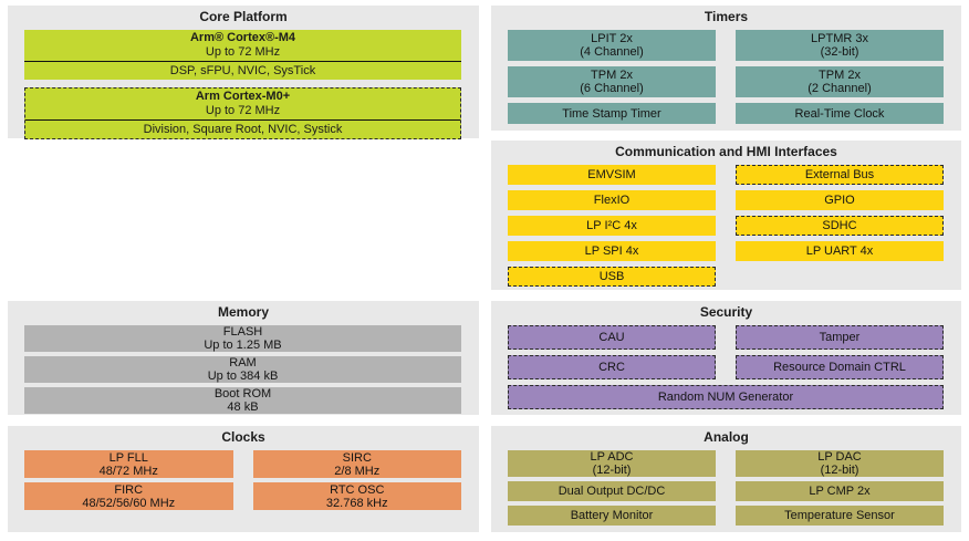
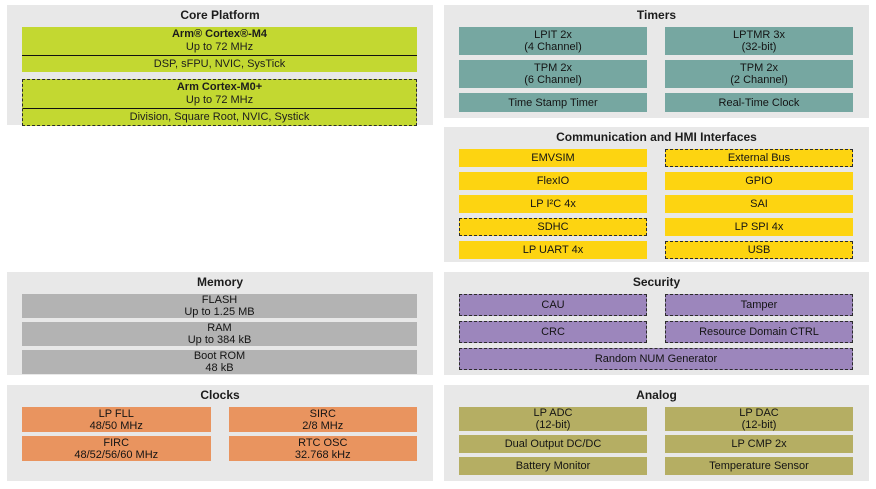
  Core Platform
  Arm® Cortex®-M4
  Up to 72 MHz
  DSP, sFPU, NVIC, SysTick
  Arm Cortex-M0+
  Up to 72 MHz
  Division, Square Root, NVIC, Systick
  Memory
  FLASH
  Up to 1.25 MB
  RAM
  Up to 384 kB
  Boot ROM
  48 kB
  Clocks
  LP FLL
- 48/72 MHz
+ 48/50 MHz
  SIRC
  2/8 MHz
  FIRC
  48/52/56/60 MHz
  RTC OSC
  32.768 kHz
  Timers
  LPIT 2x
  (4 Channel)
  LPTMR 3x
  (32-bit)
  TPM 2x
  (6 Channel)
  TPM 2x
  (2 Channel)
  Time Stamp Timer
  Real-Time Clock
  Communication and HMI Interfaces
  EMVSIM
  External Bus
  FlexIO
  GPIO
  LP I²C 4x
+ SAI
  SDHC
  LP SPI 4x
  LP UART 4x
  USB
  Security
  CAU
  Tamper
  CRC
  Resource Domain CTRL
  Random NUM Generator
  Analog
  LP ADC
  (12-bit)
  LP DAC
  (12-bit)
  Dual Output DC/DC
  LP CMP 2x
  Battery Monitor
  Temperature Sensor
